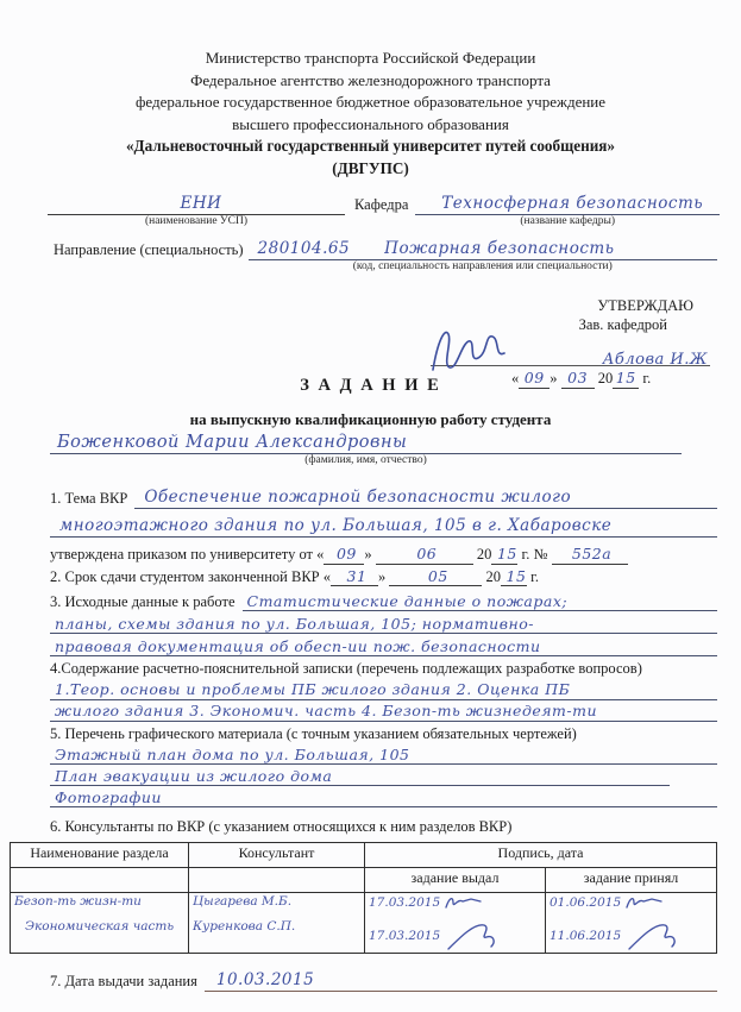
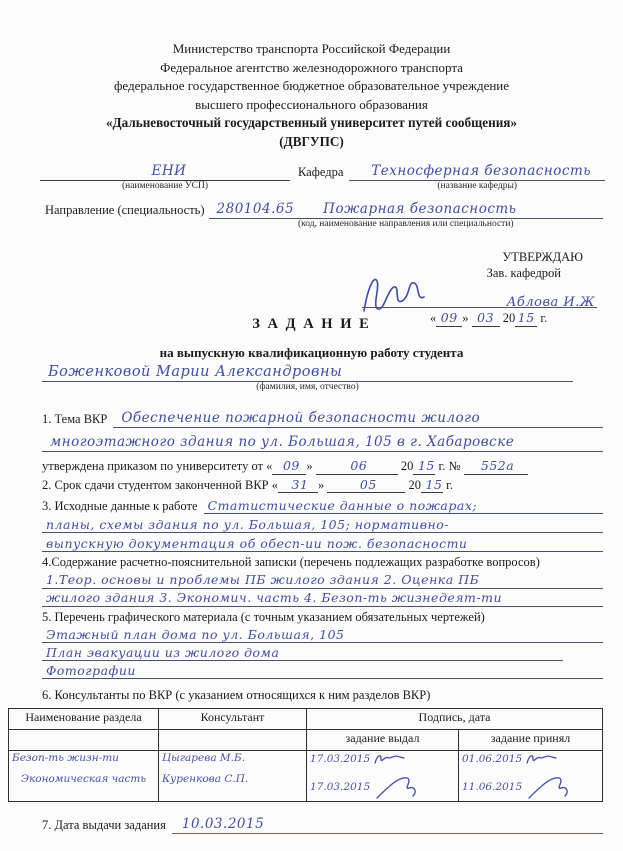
  Министерство транспорта Российской Федерации
  Федеральное агентство железнодорожного транспорта
  федеральное государственное бюджетное образовательное учреждение
  высшего профессионального образования
  «Дальневосточный государственный университет путей сообщения»
  (ДВГУПС)
  ЕНИ
  (наименование УСП)
  Кафедра
  Техносферная безопасность
  (название кафедры)
  Направление (специальность)
  280104.65 Пожарная безопасность
- (код, специальность направления или специальности)
+ (код, наименование направления или специальности)
  УТВЕРЖДАЮ
  Зав. кафедрой
  Аблова И.Ж
  « 09 » 03 20 15 г.
  З А Д А Н И Е
  на выпускную квалификационную работу студента
  Боженковой Марии Александровны
  (фамилия, имя, отчество)
  1. Тема ВКР
  Обеспечение пожарной безопасности жилого
  многоэтажного здания по ул. Большая, 105 в г. Хабаровске
  утверждена приказом по университету от « 09 » 06 20 15 г. № 552а
  2. Срок сдачи студентом законченной ВКР « 31 » 05 20 15 г.
  3. Исходные данные к работе
  Статистические данные о пожарах;
  планы, схемы здания по ул. Большая, 105; нормативно-
- правовая документация об обесп-ии пож. безопасности
+ выпускную документация об обесп-ии пож. безопасности
  4.Содержание расчетно-пояснительной записки (перечень подлежащих разработке вопросов)
  1.Теор. основы и проблемы ПБ жилого здания 2. Оценка ПБ
  жилого здания 3. Экономич. часть 4. Безоп-ть жизнедеят-ти
  5. Перечень графического материала (с точным указанием обязательных чертежей)
  Этажный план дома по ул. Большая, 105
  План эвакуации из жилого дома
  Фотографии
  6. Консультанты по ВКР (с указанием относящихся к ним разделов ВКР)
  Наименование раздела	Консультант	Подпись, дата
  		задание выдал	задание принял
  Безоп-ть жизн-ти Экономическая часть	Цыгарева М.Б. Куренкова С.П.	17.03.2015 17.03.2015	01.06.2015 11.06.2015
  7. Дата выдачи задания
  10.03.2015
